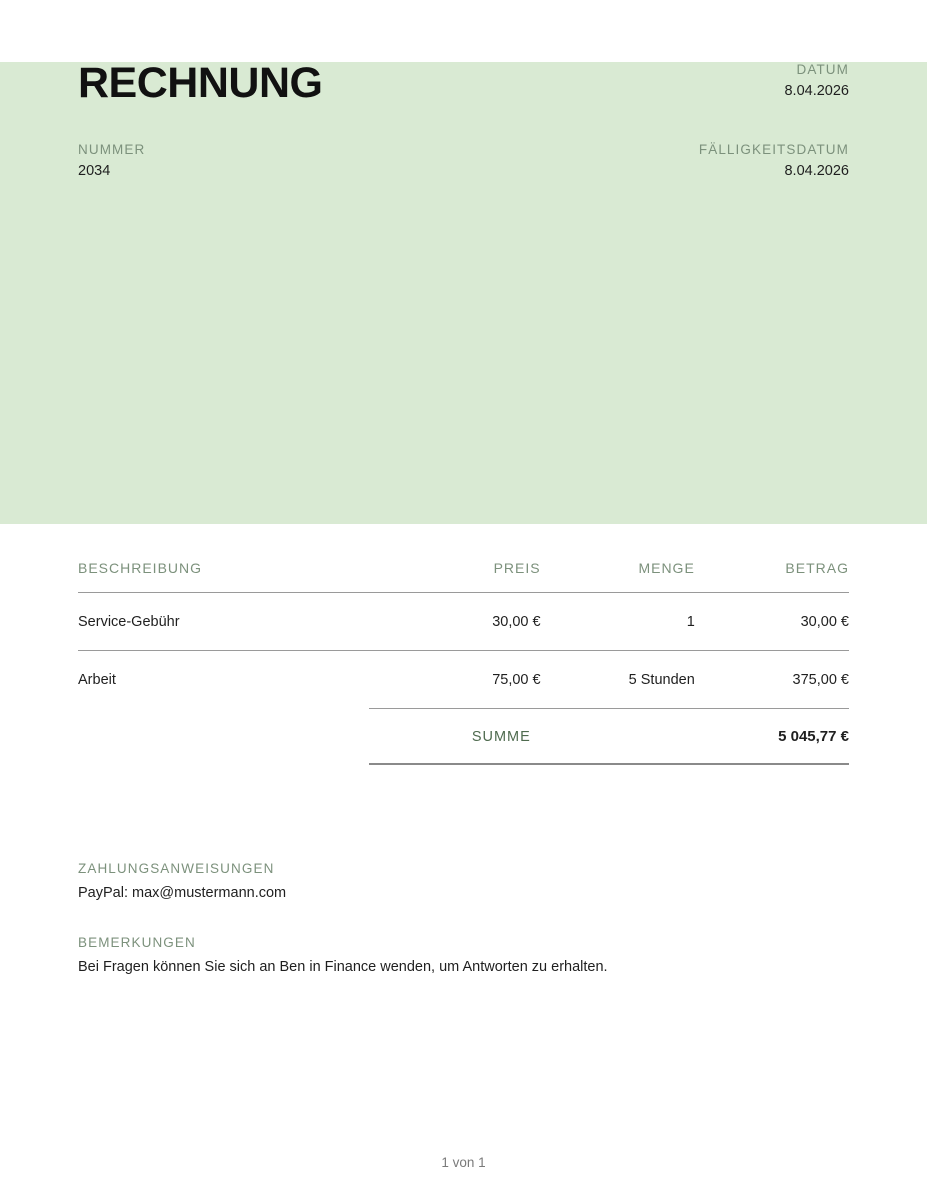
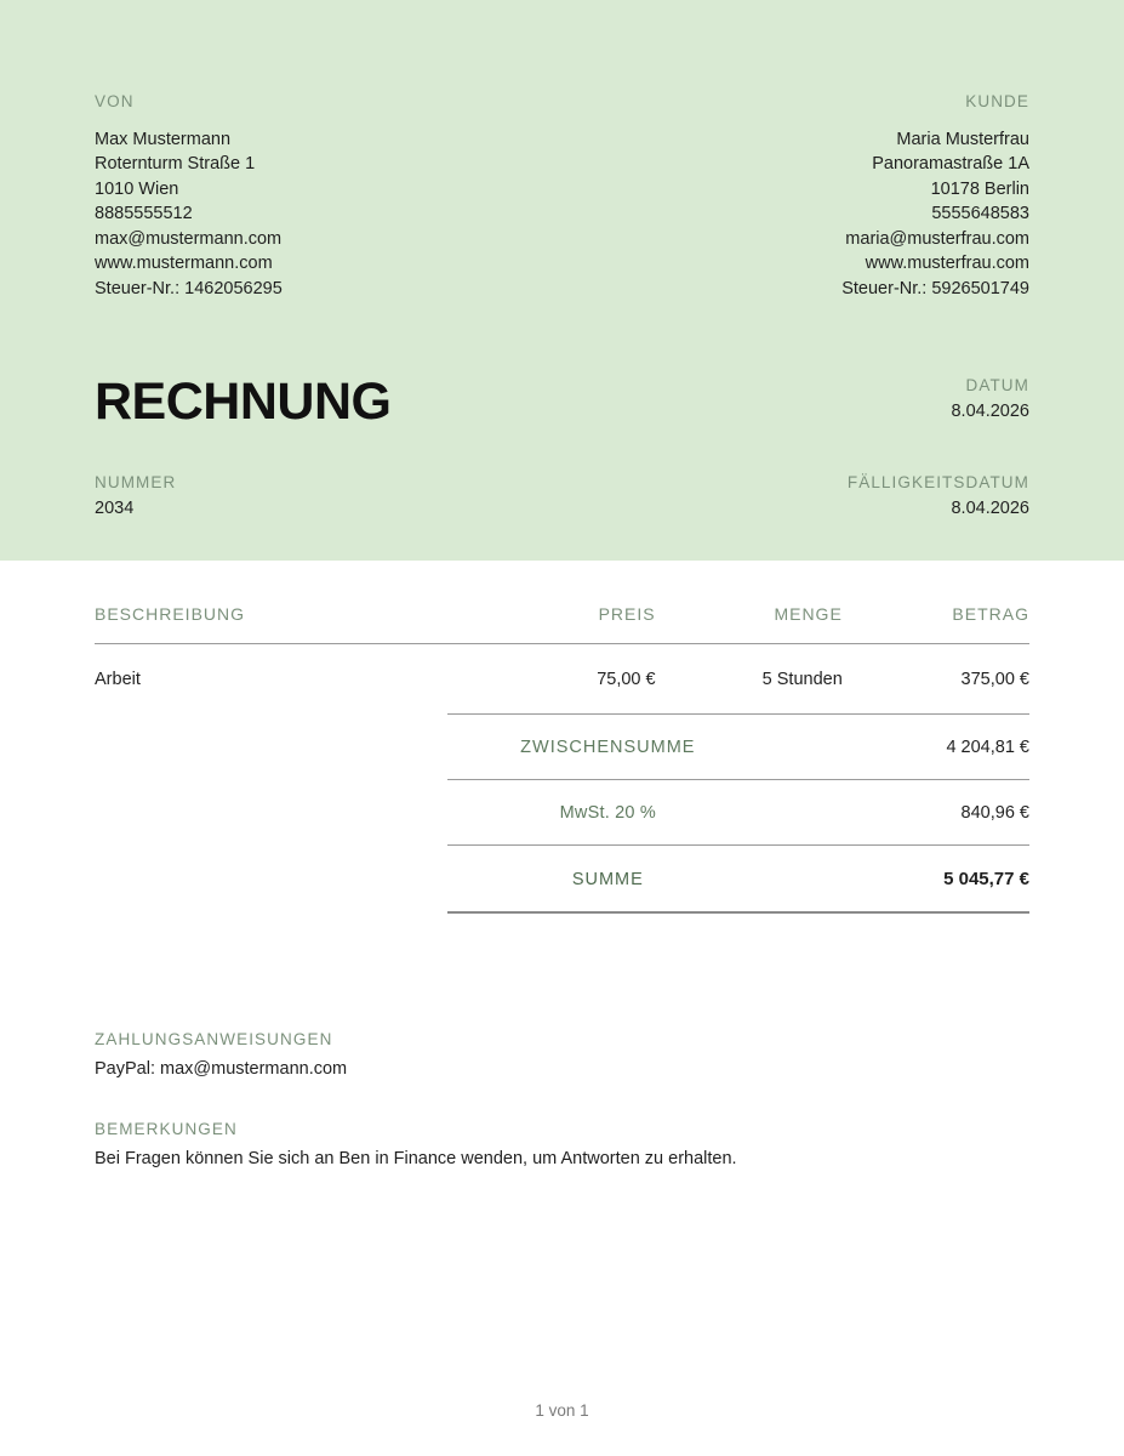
+ VON
+ Max Mustermann
+ Roternturm Straße 1
+ 1010 Wien
+ 8885555512
+ max@mustermann.com
+ www.mustermann.com
+ Steuer-Nr.: 1462056295
+ KUNDE
+ Maria Musterfrau
+ Panoramastraße 1A
+ 10178 Berlin
+ 5555648583
+ maria@musterfrau.com
+ www.musterfrau.com
+ Steuer-Nr.: 5926501749
  RECHNUNG
  DATUM
  8.04.2026
  NUMMER
  2034
  FÄLLIGKEITSDATUM
  8.04.2026
  BESCHREIBUNG	PREIS	MENGE	BETRAG
- Service-Gebühr	30,00 €	1	30,00 €
  Arbeit	75,00 €	5 Stunden	375,00 €
+ ZWISCHENSUMME	4 204,81 €
+ MwSt. 20 %	840,96 €
  SUMME	5 045,77 €
  ZAHLUNGSANWEISUNGEN
  PayPal: max@mustermann.com
  BEMERKUNGEN
  Bei Fragen können Sie sich an Ben in Finance wenden, um Antworten zu erhalten.
  1 von 1
